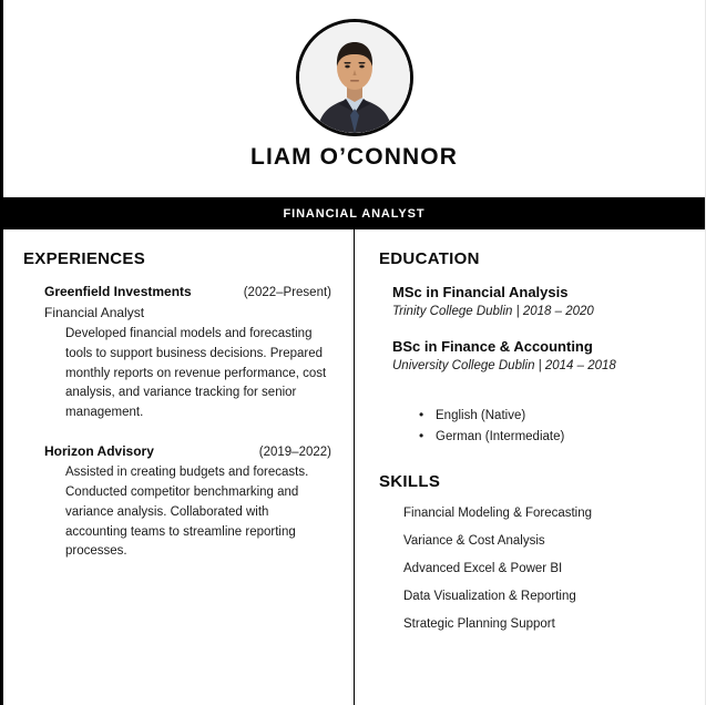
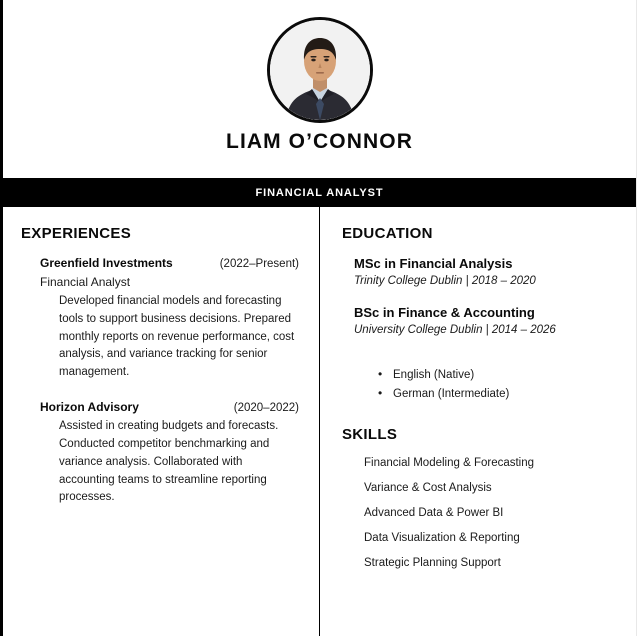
  LIAM O’CONNOR
  FINANCIAL ANALYST
  EXPERIENCES
  Greenfield Investments
  (2022–Present)
  Financial Analyst
  Developed financial models and forecasting tools to support business decisions. Prepared monthly reports on revenue performance, cost analysis, and variance tracking for senior management.
  Horizon Advisory
- (2019–2022)
+ (2020–2022)
  Assisted in creating budgets and forecasts. Conducted competitor benchmarking and variance analysis. Collaborated with accounting teams to streamline reporting processes.
  EDUCATION
  MSc in Financial Analysis
  Trinity College Dublin | 2018 – 2020
  BSc in Finance & Accounting
- University College Dublin | 2014 – 2018
+ University College Dublin | 2014 – 2026
  English (Native)
  German (Intermediate)
  SKILLS
  Financial Modeling & Forecasting
  Variance & Cost Analysis
- Advanced Excel & Power BI
+ Advanced Data & Power BI
  Data Visualization & Reporting
  Strategic Planning Support
